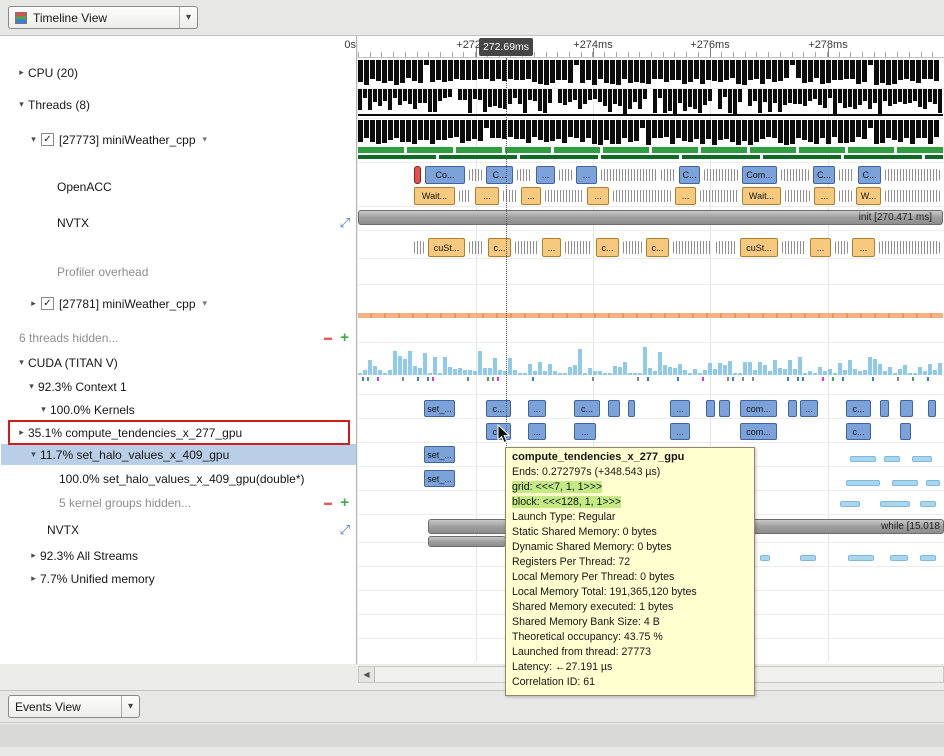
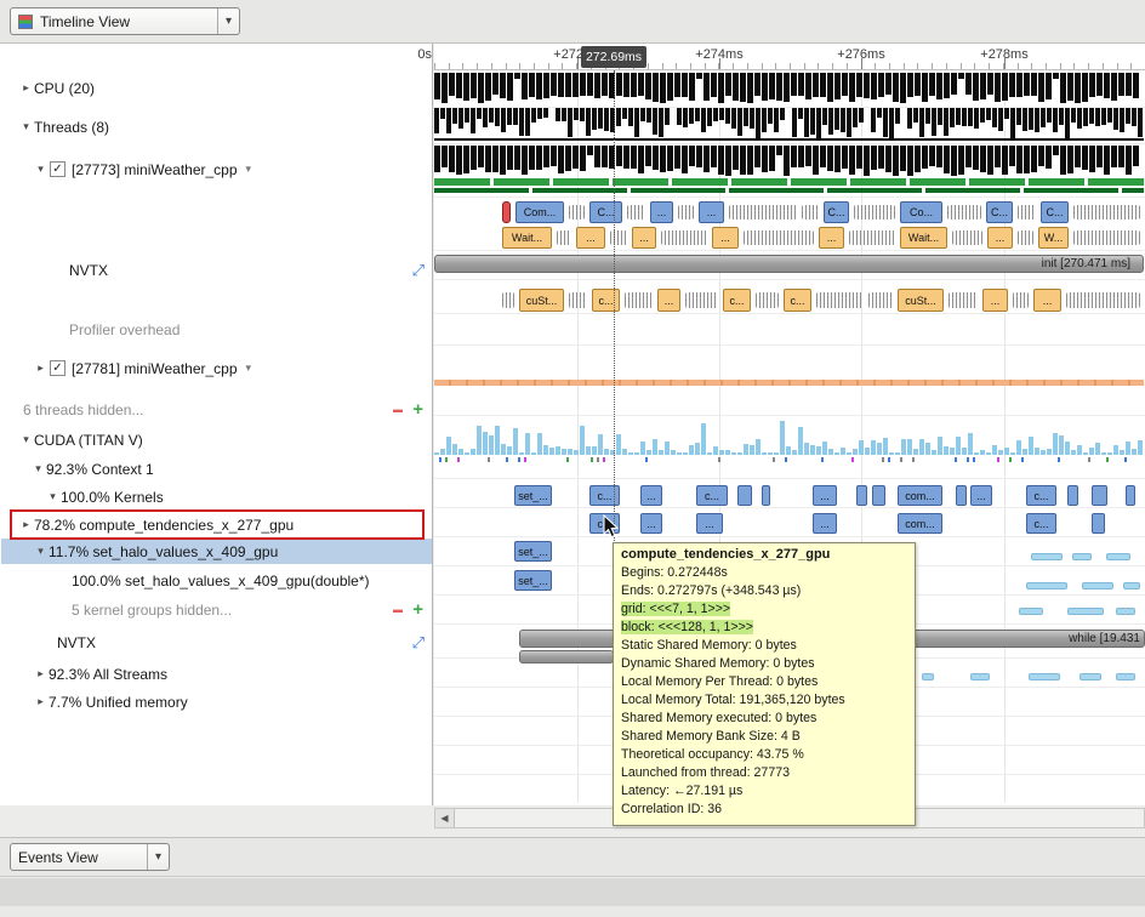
  Timeline View
  ▾
  +274ms
  +276ms
  +278ms
  0s
- Co...
+ Com...
  C...
  ...
  ...
  C...
- Com...
+ Co...
  C...
  C...
  Wait...
  ...
  ...
  ...
  ...
  Wait...
  ...
  W...
  cuSt...
  c...
  ...
  c...
  c...
  cuSt...
  ...
  ...
  set_...
  c...
  ...
  c...
  ...
  com...
  ...
  c...
  ...
  ...
  ...
  com...
  c...
  set_...
  set_...
  init [270.471 ms]
- while [15.018
+ while [19.431
  272.69ms
  ▸
  CPU (20)
  ▾
  Threads (8)
  ▾
  ✓
  [27773] miniWeather_cpp
  ▾
- OpenACC
  NVTX
  ⤢
  Profiler overhead
  ▸
  ✓
  [27781] miniWeather_cpp
  ▾
  6 threads hidden...
  ▬
  +
  ▾
  CUDA (TITAN V)
  ▾
  92.3% Context 1
  ▾
  100.0% Kernels
  ▸
- 35.1% compute_tendencies_x_277_gpu
+ 78.2% compute_tendencies_x_277_gpu
  ▾
  11.7% set_halo_values_x_409_gpu
  100.0% set_halo_values_x_409_gpu(double*)
  5 kernel groups hidden...
  ▬
  +
  NVTX
  ⤢
  ▸
  92.3% All Streams
  ▸
  7.7% Unified memory
  ◀
  Events View
  ▾
  compute_tendencies_x_277_gpu
+ Begins: 0.272448s
  Ends: 0.272797s (+348.543 µs)
  grid: <<<7, 1, 1>>>
  block: <<<128, 1, 1>>>
- Launch Type: Regular
  Static Shared Memory: 0 bytes
  Dynamic Shared Memory: 0 bytes
- Registers Per Thread: 72
  Local Memory Per Thread: 0 bytes
  Local Memory Total: 191,365,120 bytes
- Shared Memory executed: 1 bytes
+ Shared Memory executed: 0 bytes
  Shared Memory Bank Size: 4 B
  Theoretical occupancy: 43.75 %
  Launched from thread: 27773
  Latency: ←27.191 µs
- Correlation ID: 61
+ Correlation ID: 36
